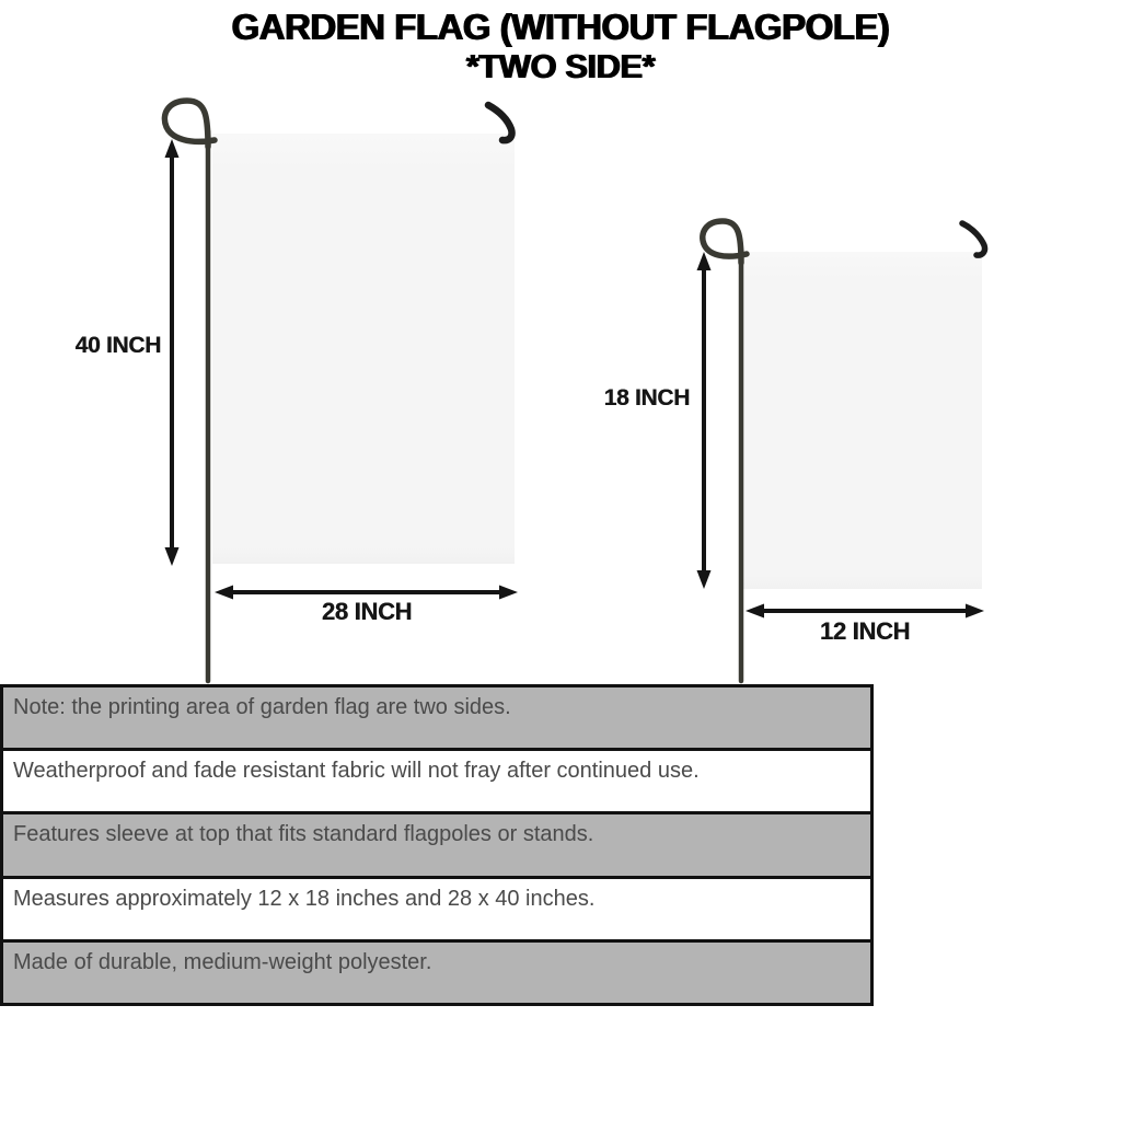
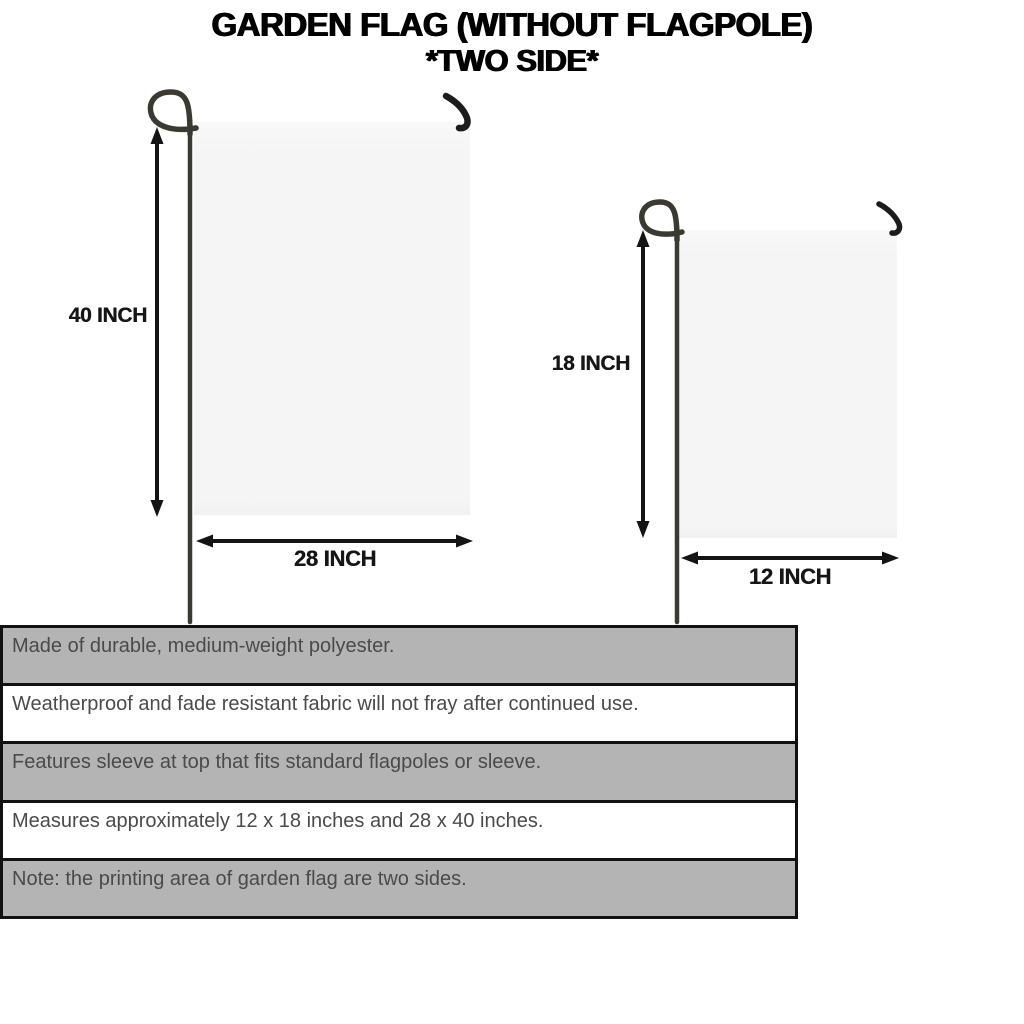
  GARDEN FLAG (WITHOUT FLAGPOLE)
  *TWO SIDE*
  40 INCH
  28 INCH
  18 INCH
  12 INCH
- Note: the printing area of garden flag are two sides.
+ Made of durable, medium-weight polyester.
  Weatherproof and fade resistant fabric will not fray after continued use.
- Features sleeve at top that fits standard flagpoles or stands.
+ Features sleeve at top that fits standard flagpoles or sleeve.
  Measures approximately 12 x 18 inches and 28 x 40 inches.
- Made of durable, medium-weight polyester.
+ Note: the printing area of garden flag are two sides.
